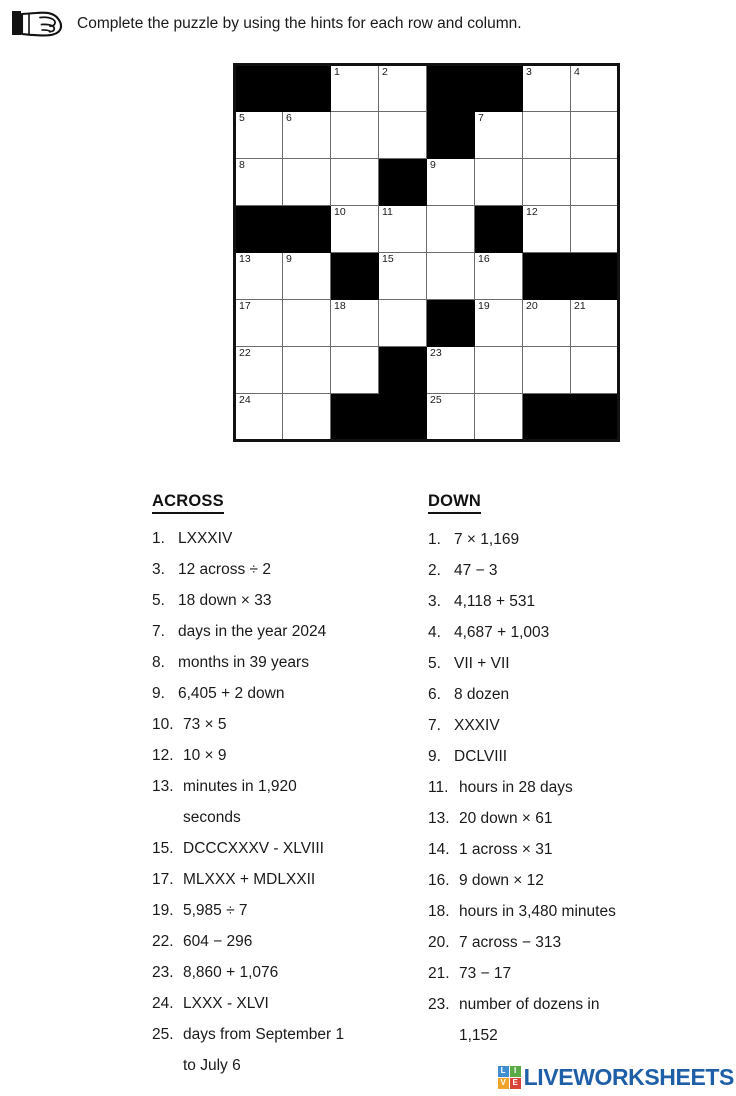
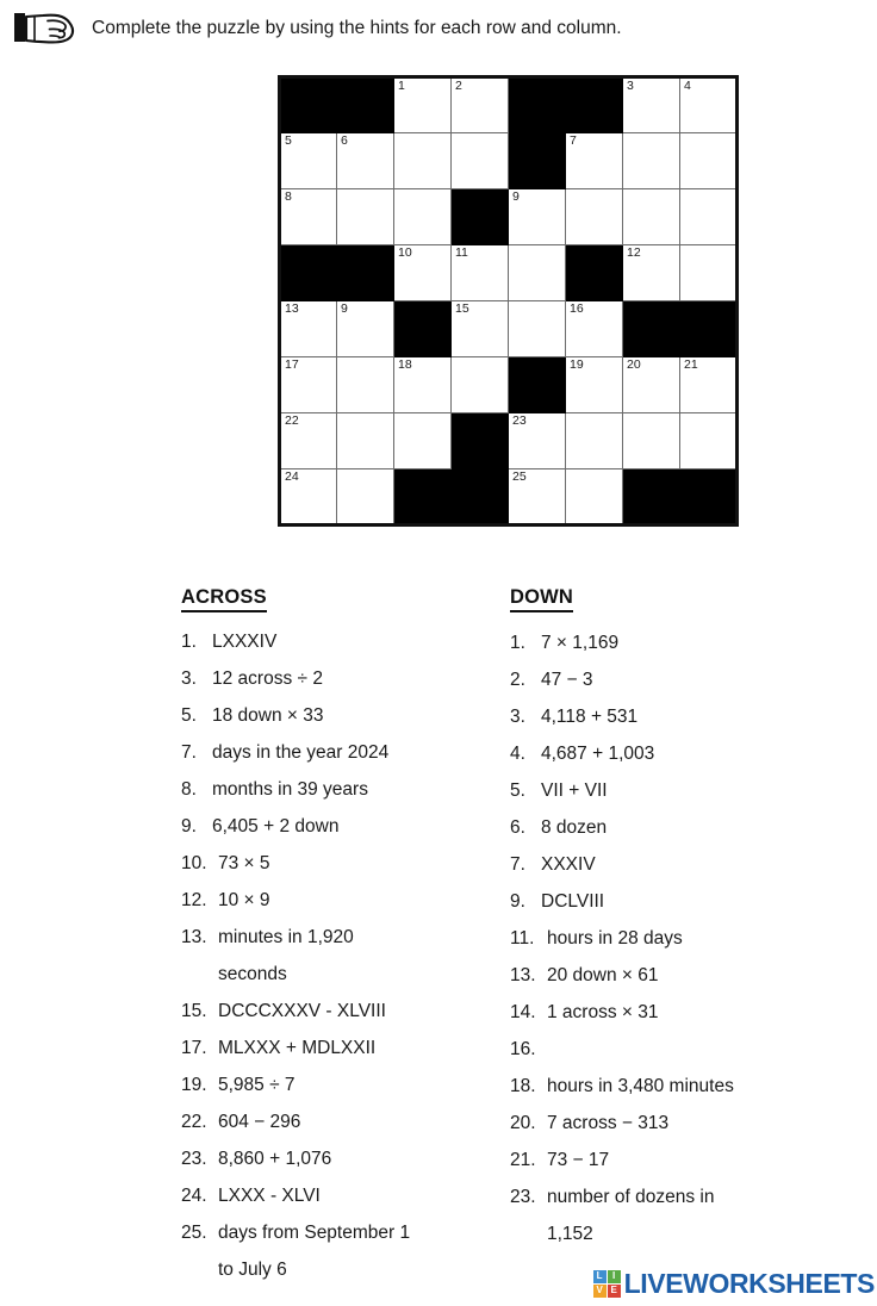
  Complete the puzzle by using the hints for each row and column.
  		1	2			3	4
  5	6				7
  8				9
  		10	11			12
  13	9		15		16
  17		18			19	20	21
  22				23
  24				25
  ACROSS
  1.
  LXXXIV
  3.
  12 across ÷ 2
  5.
  18 down × 33
  7.
  days in the year 2024
  8.
  months in 39 years
  9.
  6,405 + 2 down
  10.
  73 × 5
  12.
  10 × 9
  13.
  minutes in 1,920
  seconds
  15.
  DCCCXXXV - XLVIII
  17.
  MLXXX + MDLXXII
  19.
  5,985 ÷ 7
  22.
  604 − 296
  23.
  8,860 + 1,076
  24.
  LXXX - XLVI
  25.
  days from September 1
  to July 6
  DOWN
  1.
  7 × 1,169
  2.
  47 − 3
  3.
  4,118 + 531
  4.
  4,687 + 1,003
  5.
  VII + VII
  6.
  8 dozen
  7.
  XXXIV
  9.
  DCLVIII
  11.
  hours in 28 days
  13.
  20 down × 61
  14.
  1 across × 31
  16.
- 9 down × 12
  18.
  hours in 3,480 minutes
  20.
  7 across − 313
  21.
  73 − 17
  23.
  number of dozens in
  1,152
  L
  I
  V
  E
  LIVEWORKSHEETS
